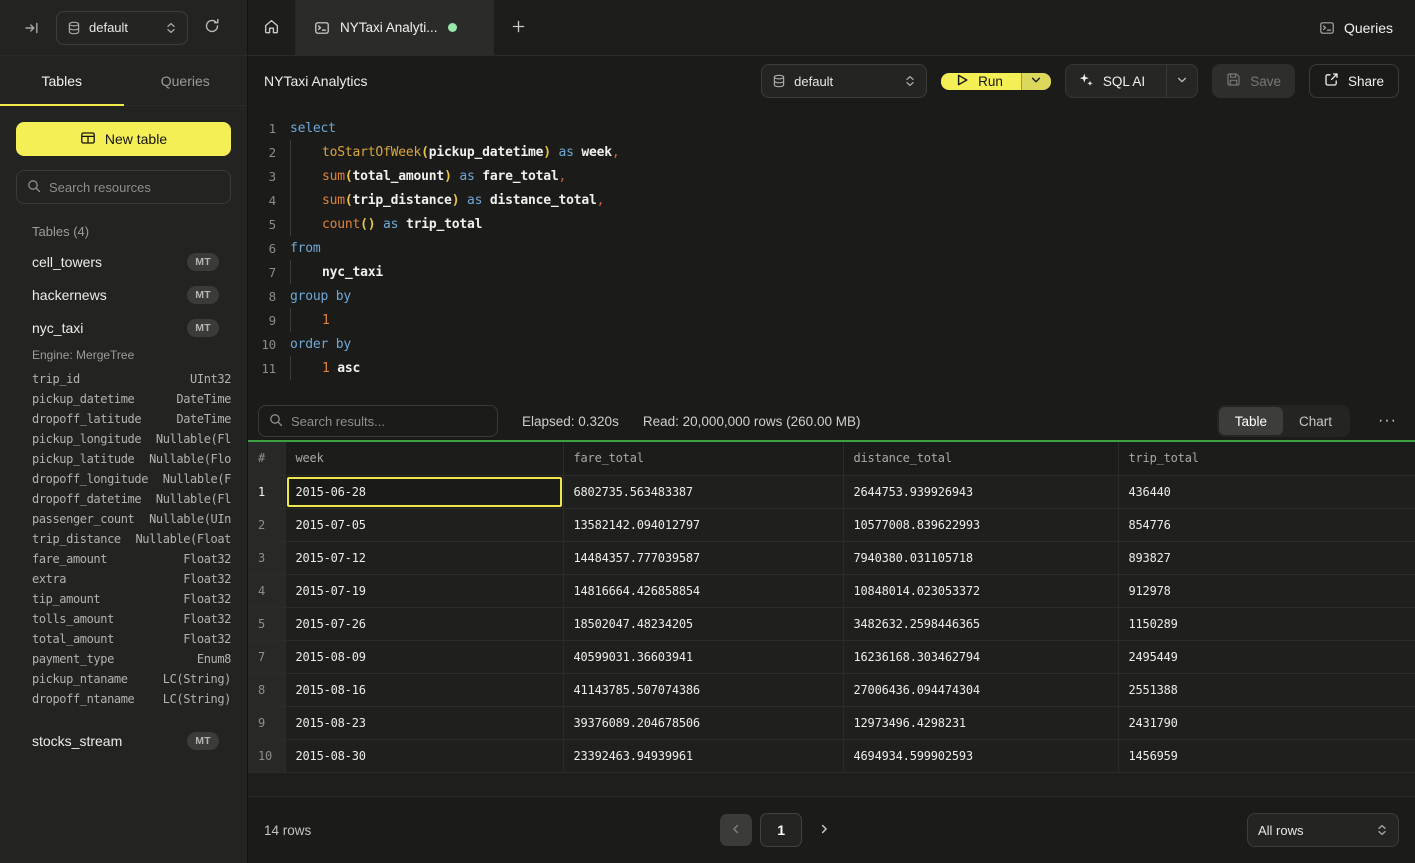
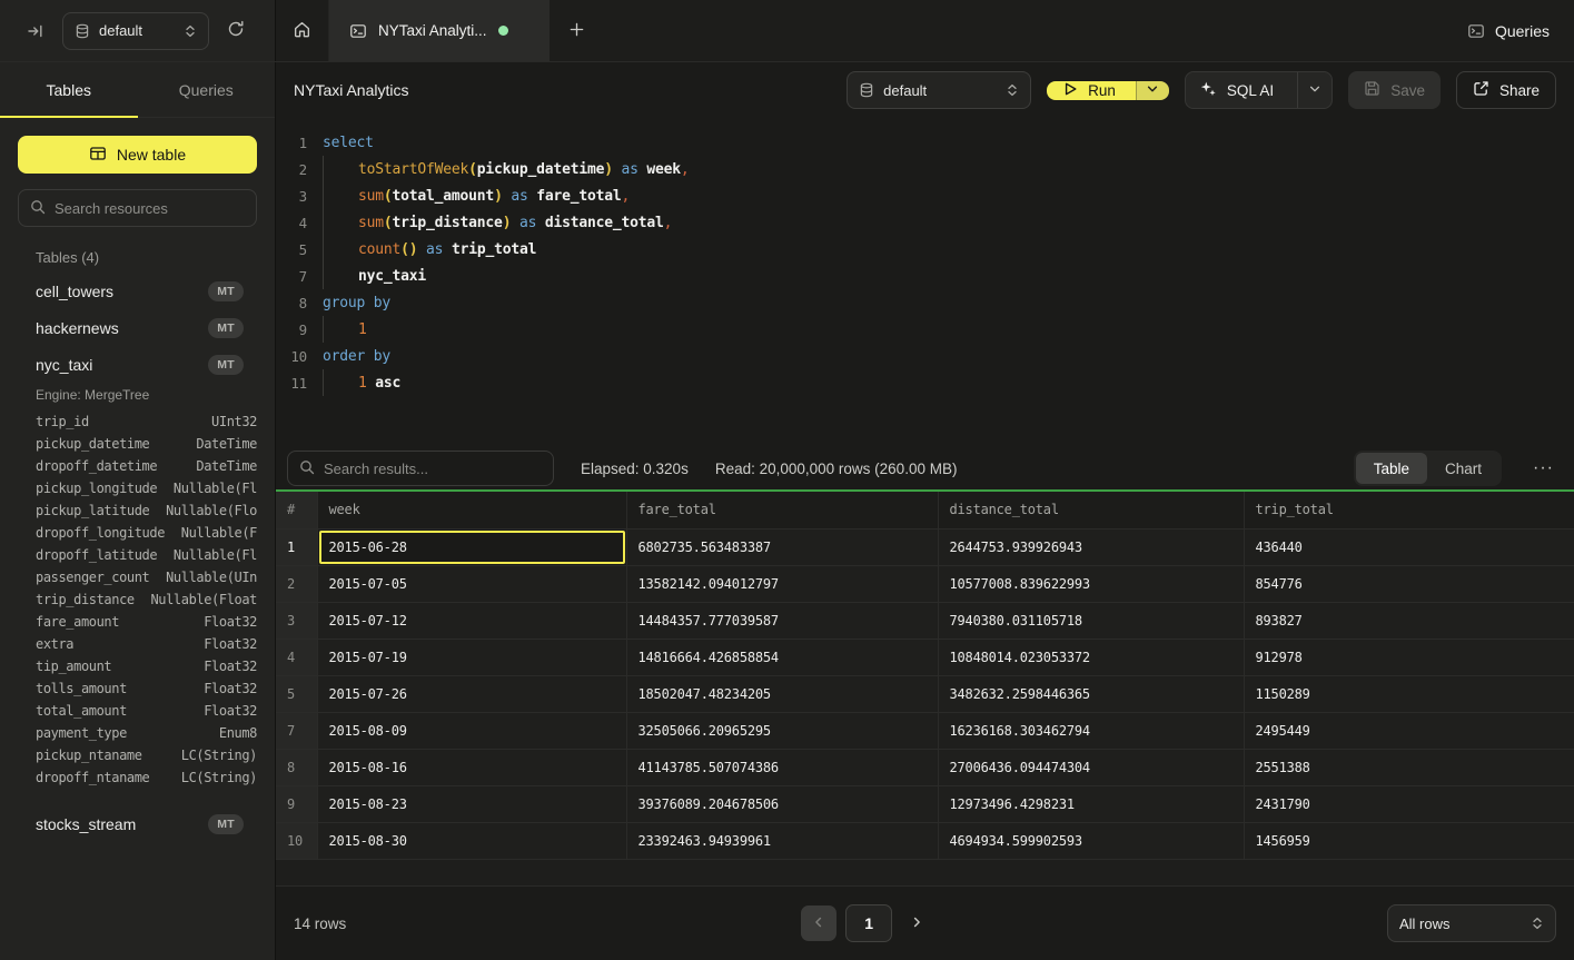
  default
  NYTaxi Analyti...
  Queries
  Tables
  Queries
  New table
  Search resources
  Tables (4)
  cell_towers
  MT
  hackernews
  MT
  nyc_taxi
  MT
  Engine: MergeTree
  trip_id
  UInt32
  pickup_datetime
  DateTime
- dropoff_latitude
+ dropoff_datetime
  DateTime
  pickup_longitude
  Nullable(Fl
  pickup_latitude
  Nullable(Flo
  dropoff_longitude
  Nullable(F
- dropoff_datetime
+ dropoff_latitude
  Nullable(Fl
  passenger_count
  Nullable(UIn
  trip_distance
  Nullable(Float
  fare_amount
  Float32
  extra
  Float32
  tip_amount
  Float32
  tolls_amount
  Float32
  total_amount
  Float32
  payment_type
  Enum8
  pickup_ntaname
  LC(String)
  dropoff_ntaname
  LC(String)
  stocks_stream
  MT
  NYTaxi Analytics
  default
  Run
  SQL AI
  Save
  Share
  1
  select
  2
  toStartOfWeek
  (
  pickup_datetime
  )
  as
  week
  ,
  3
  sum
  (
  total_amount
  )
  as
  fare_total
  ,
  4
  sum
  (
  trip_distance
  )
  as
  distance_total
  ,
  5
  count
  ()
  as
  trip_total
- 6
- from
  7
  nyc_taxi
  8
  group by
  9
  1
  10
  order by
  11
  1
  asc
  Search results...
  Elapsed: 0.320s
  Read: 20,000,000 rows (260.00 MB)
  Table
  Chart
  ···
  #	week	fare_total	distance_total	trip_total
  1	2015-06-28	6802735.563483387	2644753.939926943	436440
  2	2015-07-05	13582142.094012797	10577008.839622993	854776
  3	2015-07-12	14484357.777039587	7940380.031105718	893827
  4	2015-07-19	14816664.426858854	10848014.023053372	912978
  5	2015-07-26	18502047.48234205	3482632.2598446365	1150289
- 7	2015-08-09	40599031.36603941	16236168.303462794	2495449
+ 7	2015-08-09	32505066.20965295	16236168.303462794	2495449
  8	2015-08-16	41143785.507074386	27006436.094474304	2551388
  9	2015-08-23	39376089.204678506	12973496.4298231	2431790
  10	2015-08-30	23392463.94939961	4694934.599902593	1456959
  14 rows
  1
  All rows
